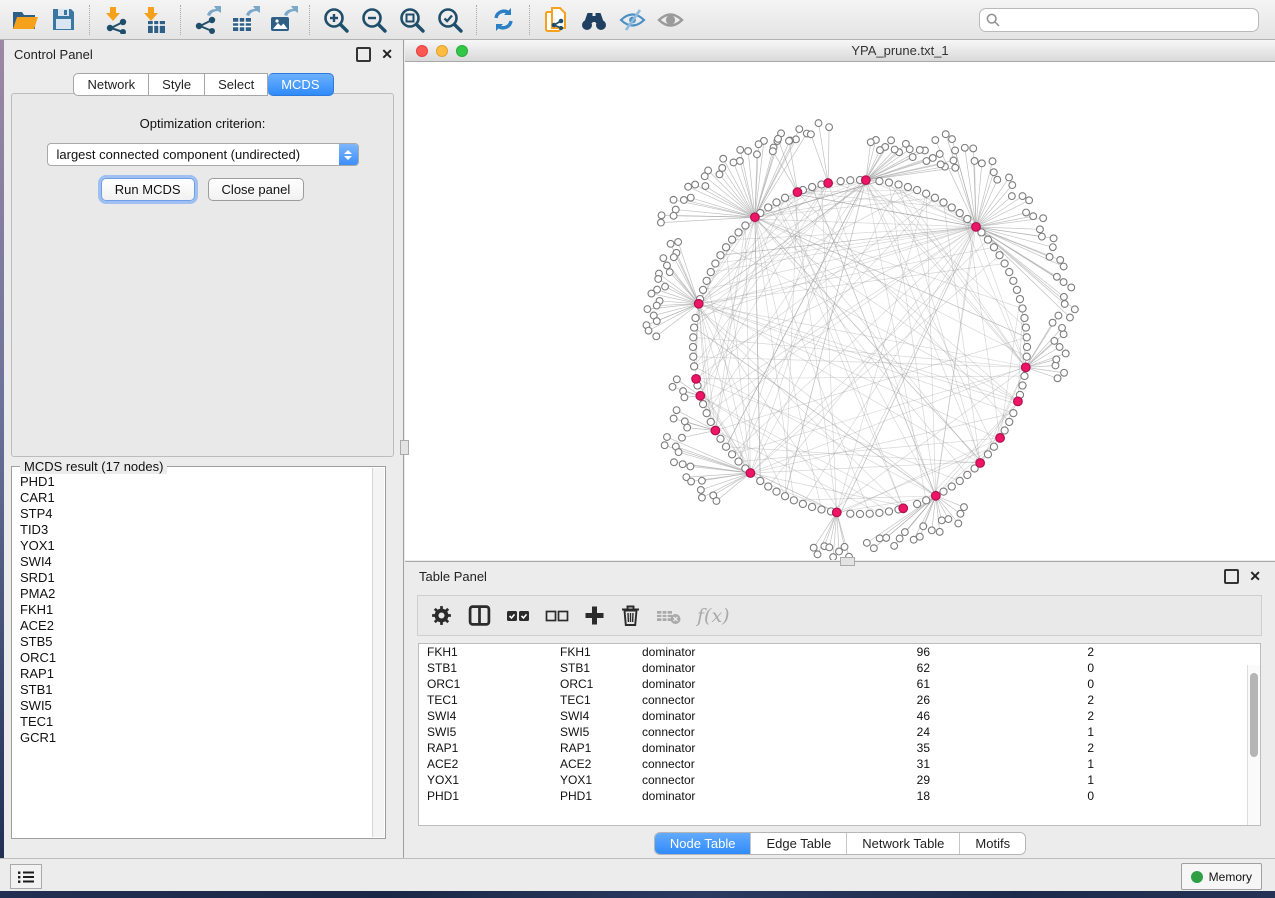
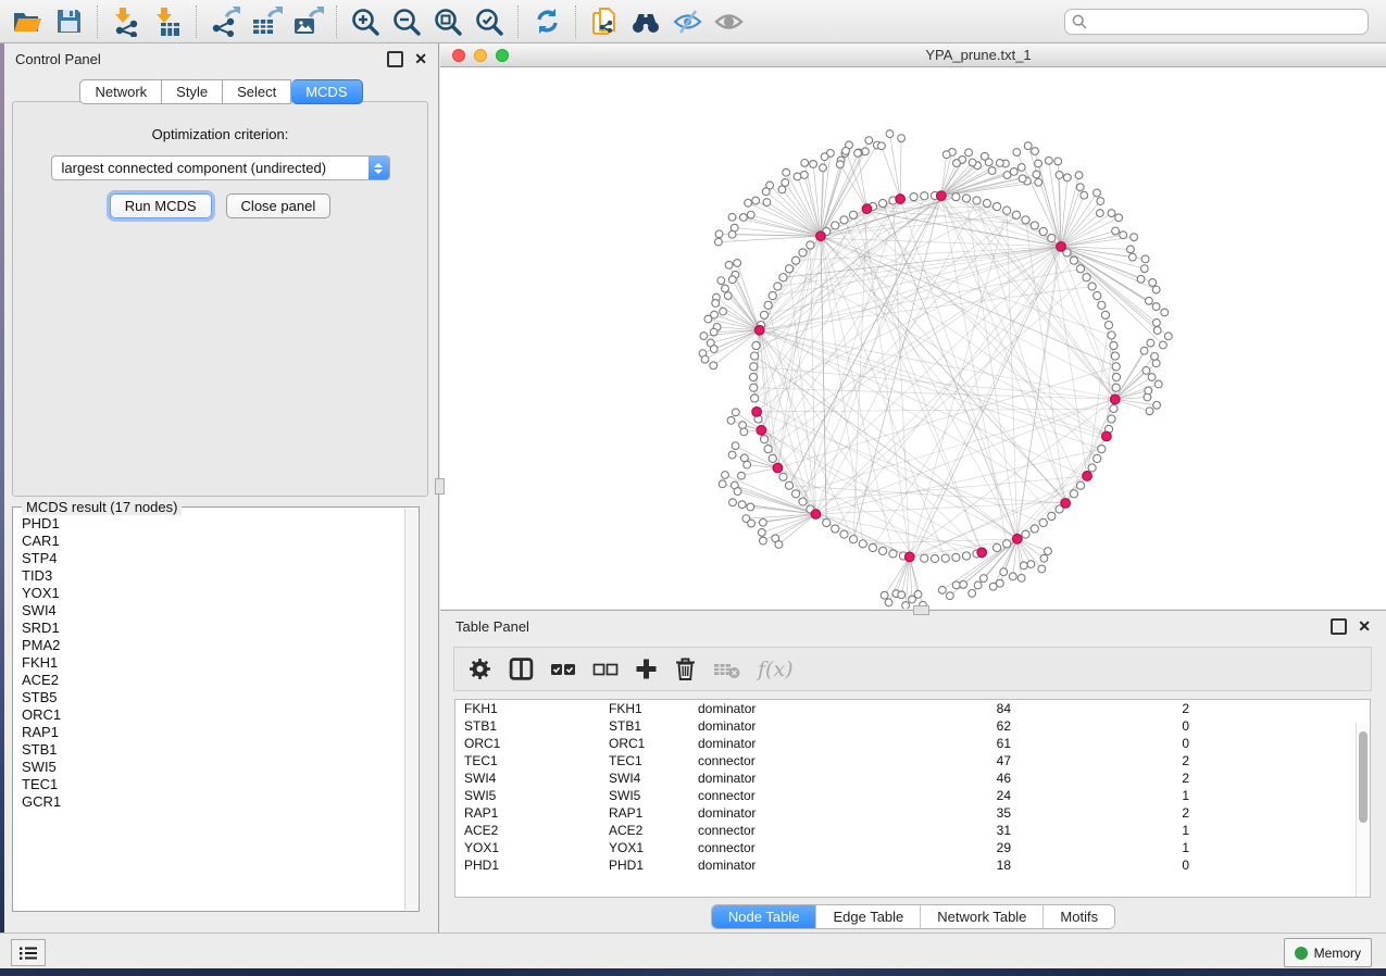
  Control Panel
  ✕
  Network
  Style
  Select
  MCDS
  Optimization criterion:
  largest connected component (undirected)
  Run MCDS
  Close panel
  MCDS result (17 nodes)
  PHD1
  CAR1
  STP4
  TID3
  YOX1
  SWI4
  SRD1
  PMA2
  FKH1
  ACE2
  STB5
  ORC1
  RAP1
  STB1
  SWI5
  TEC1
  GCR1
  YPA_prune.txt_1
  Table Panel
  ✕
  f(x)
  FKH1
  FKH1
  dominator
- 96
+ 84
  2
  STB1
  STB1
  dominator
  62
  0
  ORC1
  ORC1
  dominator
  61
  0
  TEC1
  TEC1
  connector
- 26
+ 47
  2
  SWI4
  SWI4
  dominator
  46
  2
  SWI5
  SWI5
  connector
  24
  1
  RAP1
  RAP1
  dominator
  35
  2
  ACE2
  ACE2
  connector
  31
  1
  YOX1
  YOX1
  connector
  29
  1
  PHD1
  PHD1
  dominator
  18
  0
  Node Table
  Edge Table
  Network Table
  Motifs
  Memory
